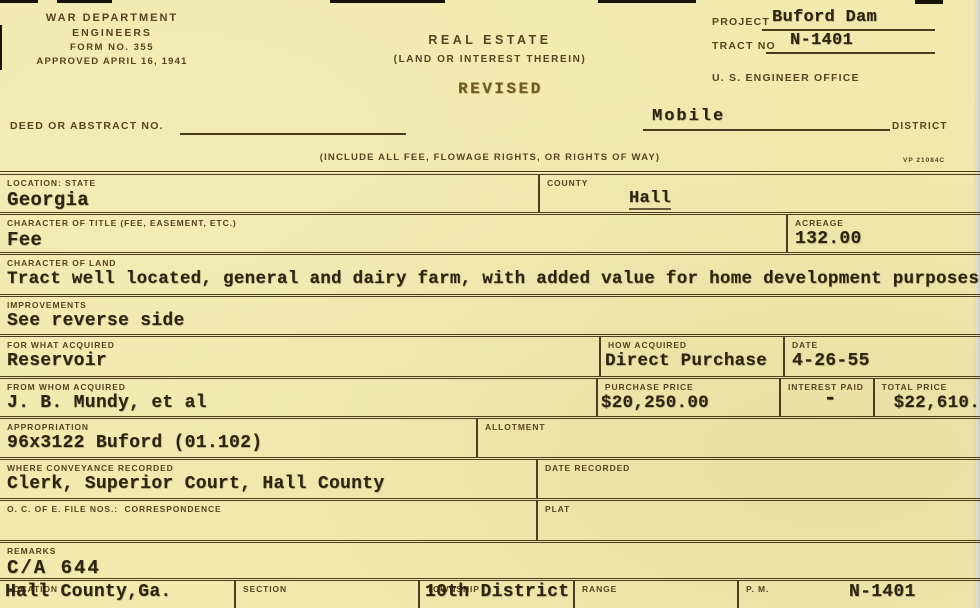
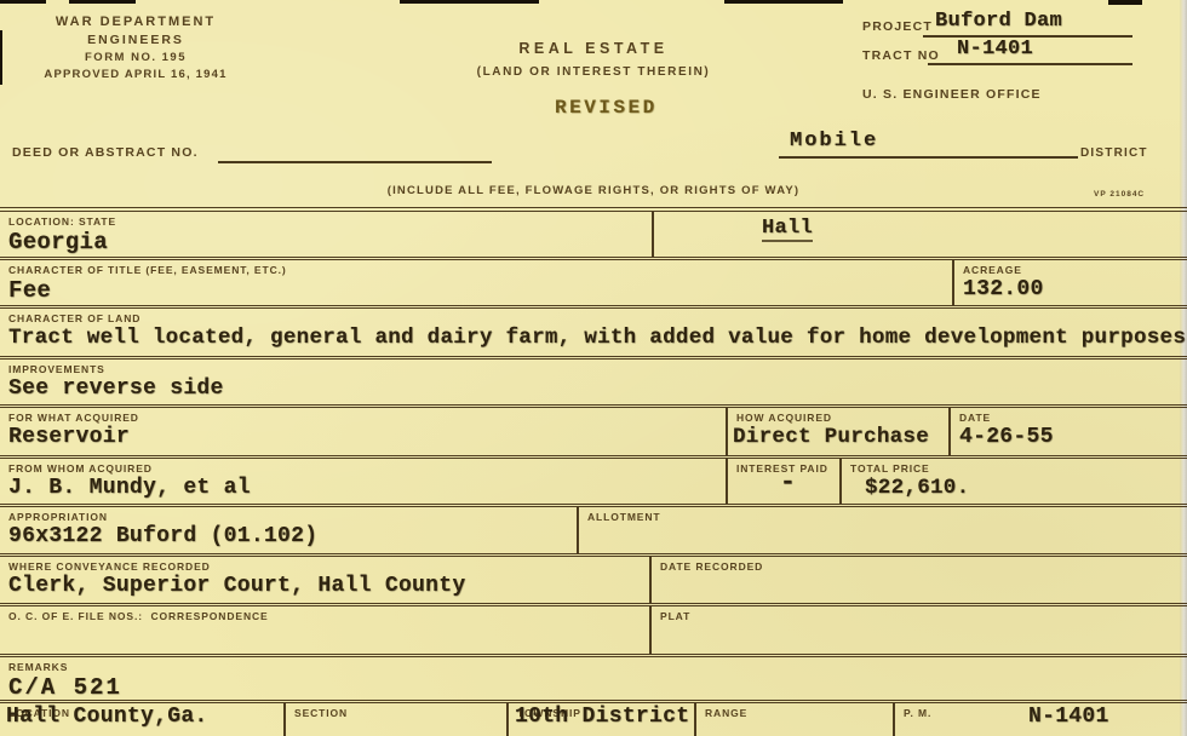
  WAR DEPARTMENT
  ENGINEERS
- FORM NO. 355
+ FORM NO. 195
  APPROVED APRIL 16, 1941
  REAL ESTATE
  (LAND OR INTEREST THEREIN)
  REVISED
  PROJECT
  Buford Dam
  TRACT NO
  N-1401
  U. S. ENGINEER OFFICE
  DEED OR ABSTRACT NO.
  Mobile
  DISTRICT
  (INCLUDE ALL FEE, FLOWAGE RIGHTS, OR RIGHTS OF WAY)
  LOCATION: STATE
  Georgia
- COUNTY
  Hall
  CHARACTER OF TITLE (FEE, EASEMENT, ETC.)
  Fee
  ACREAGE
  132.00
  CHARACTER OF LAND
  Tract well located, general and dairy farm, with added value for home development purposes
  IMPROVEMENTS
  See reverse side
  FOR WHAT ACQUIRED
  Reservoir
  HOW ACQUIRED
  Direct Purchase
  DATE
  4-26-55
  FROM WHOM ACQUIRED
  J. B. Mundy, et al
- PURCHASE PRICE
- $20,250.00
  INTEREST PAID
  -
  TOTAL PRICE
  $22,610.
  APPROPRIATION
  96x3122 Buford (01.102)
  ALLOTMENT
  WHERE CONVEYANCE RECORDED
  Clerk, Superior Court, Hall County
  DATE RECORDED
  O. C. OF E. FILE NOS.: CORRESPONDENCE
  PLAT
  REMARKS
- C/A 644
+ C/A 521
  LOCATION
  Hall County,Ga.
  SECTION
  TOWNSHIP
  10th District
  RANGE
  P. M.
  N-1401
